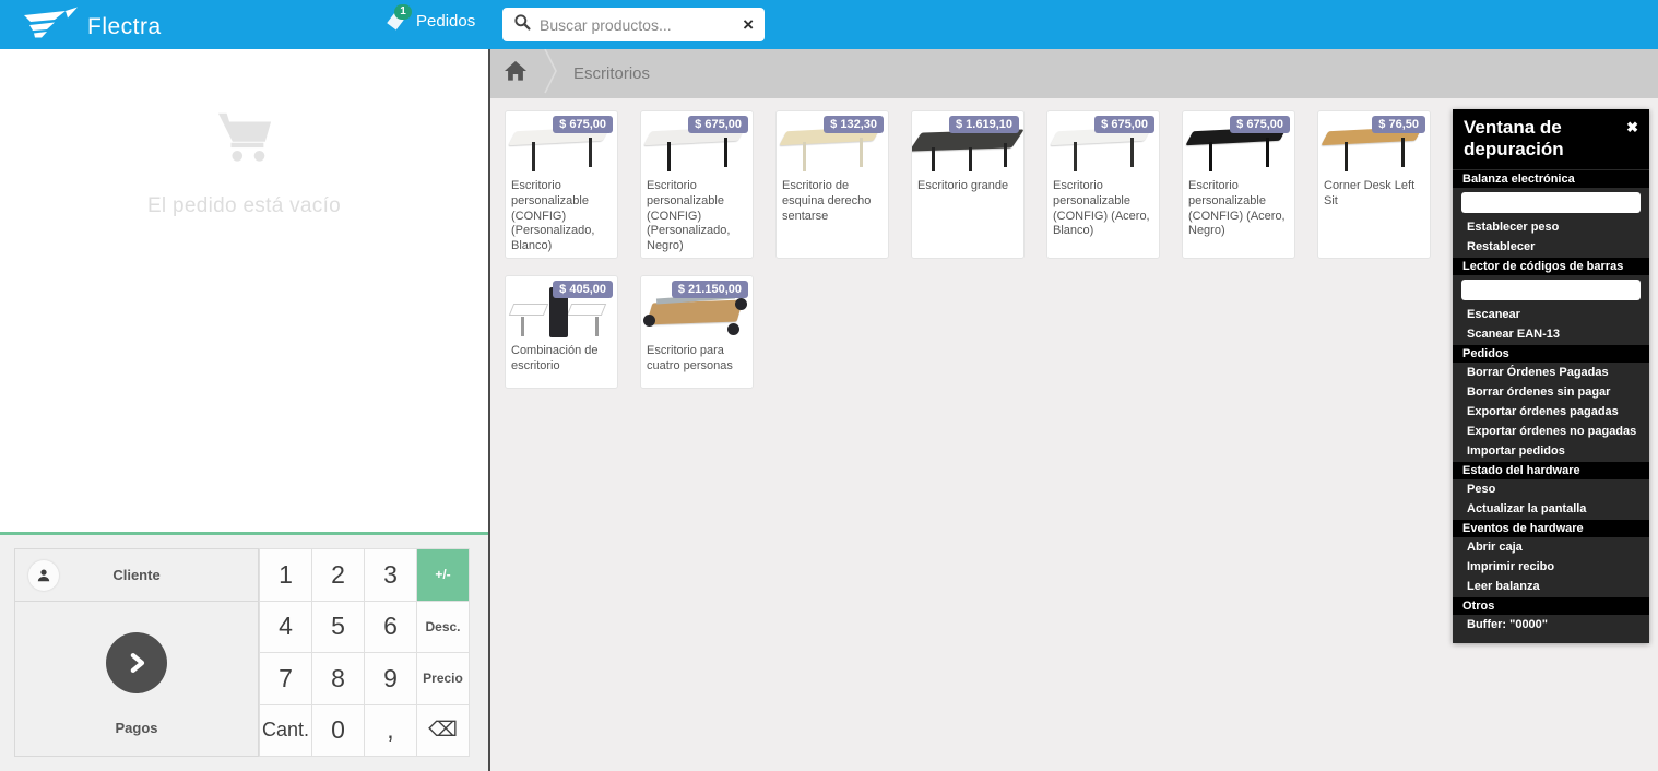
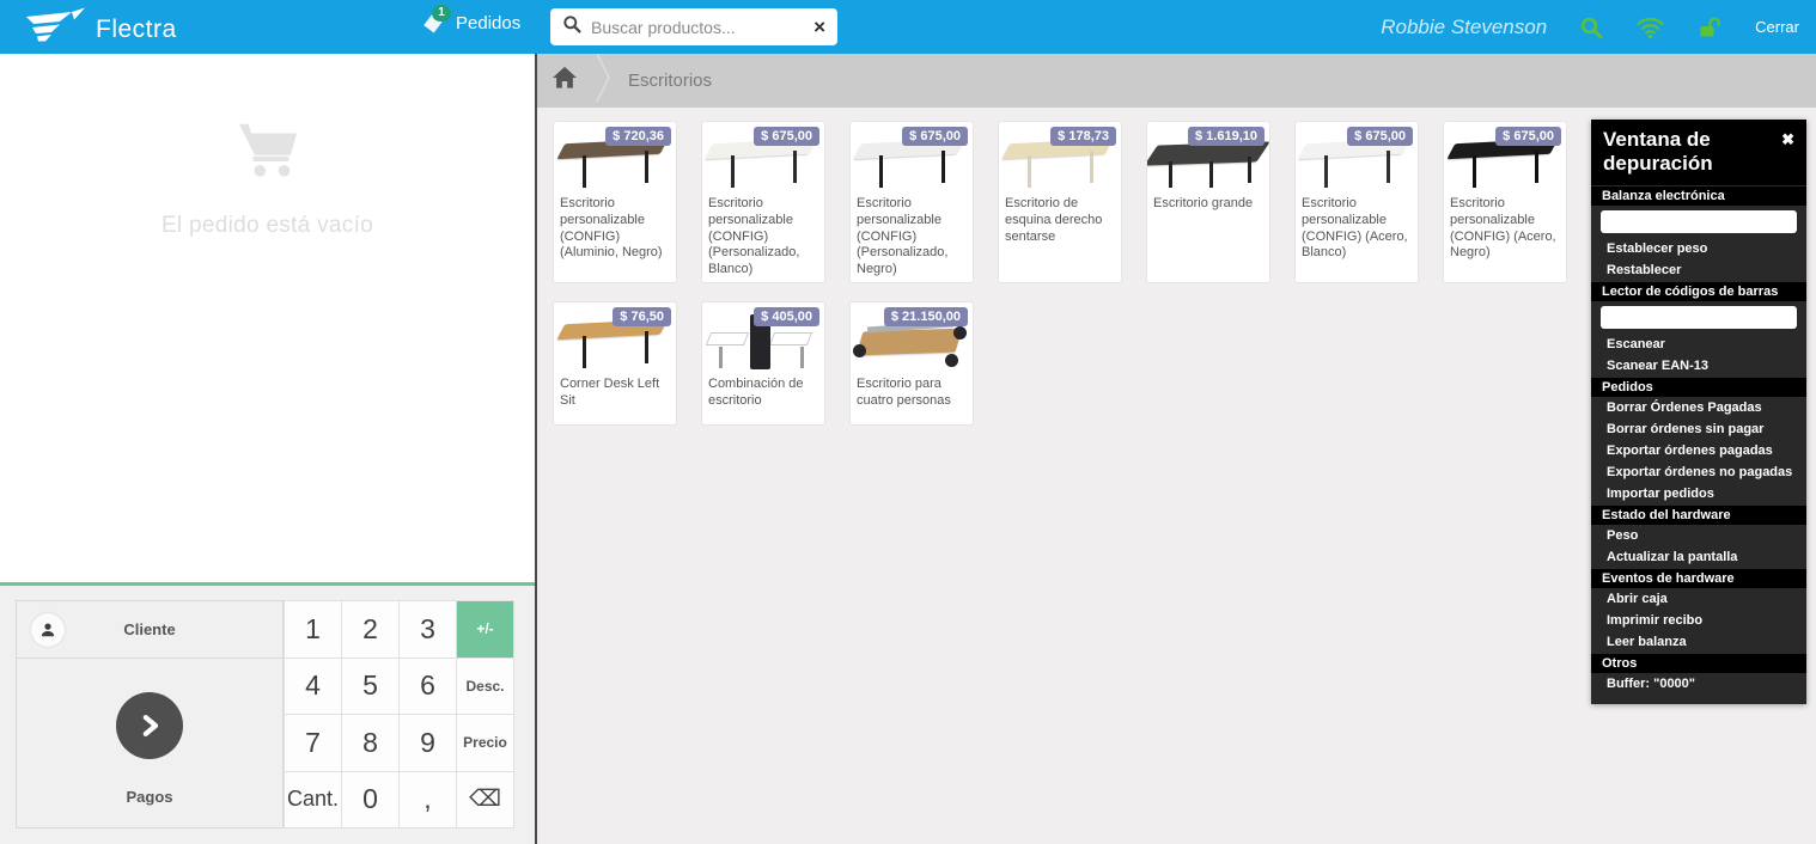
  Flectra
  1
  Pedidos
  Buscar productos...
  ×
+ Robbie Stevenson
+ Cerrar
  El pedido está vacío
  Cliente
  Pagos
  1
  2
  3
  +/-
  4
  5
  6
  Desc.
  7
  8
  9
  Precio
  Cant.
  0
  ,
  ⌫
  Escritorios
+ $ 720,36
+ Escritorio personalizable (CONFIG) (Aluminio, Negro)
  $ 675,00
  Escritorio personalizable (CONFIG) (Personalizado, Blanco)
  $ 675,00
  Escritorio personalizable (CONFIG) (Personalizado, Negro)
- $ 132,30
+ $ 178,73
  Escritorio de esquina derecho sentarse
  $ 1.619,10
  Escritorio grande
  $ 675,00
  Escritorio personalizable (CONFIG) (Acero, Blanco)
  $ 675,00
  Escritorio personalizable (CONFIG) (Acero, Negro)
  $ 76,50
  Corner Desk Left Sit
  $ 405,00
  Combinación de escritorio
  $ 21.150,00
  Escritorio para cuatro personas
  Ventana de depuración
  ✖
  Balanza electrónica
  Establecer peso
  Restablecer
  Lector de códigos de barras
  Escanear
  Scanear EAN-13
  Pedidos
  Borrar Órdenes Pagadas
  Borrar órdenes sin pagar
  Exportar órdenes pagadas
  Exportar órdenes no pagadas
  Importar pedidos
  Estado del hardware
  Peso
  Actualizar la pantalla
  Eventos de hardware
  Abrir caja
  Imprimir recibo
  Leer balanza
  Otros
  Buffer: "0000"
